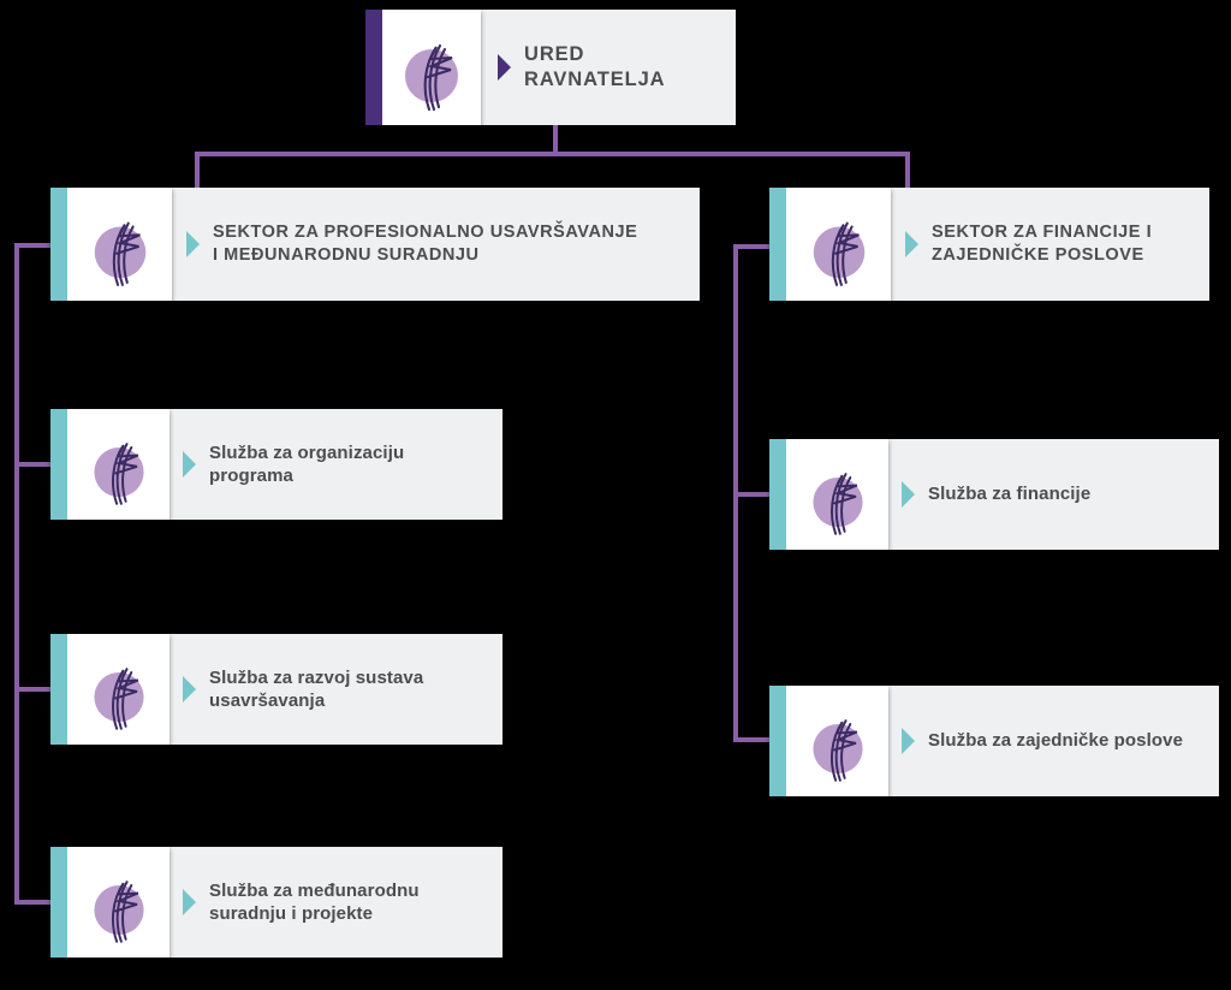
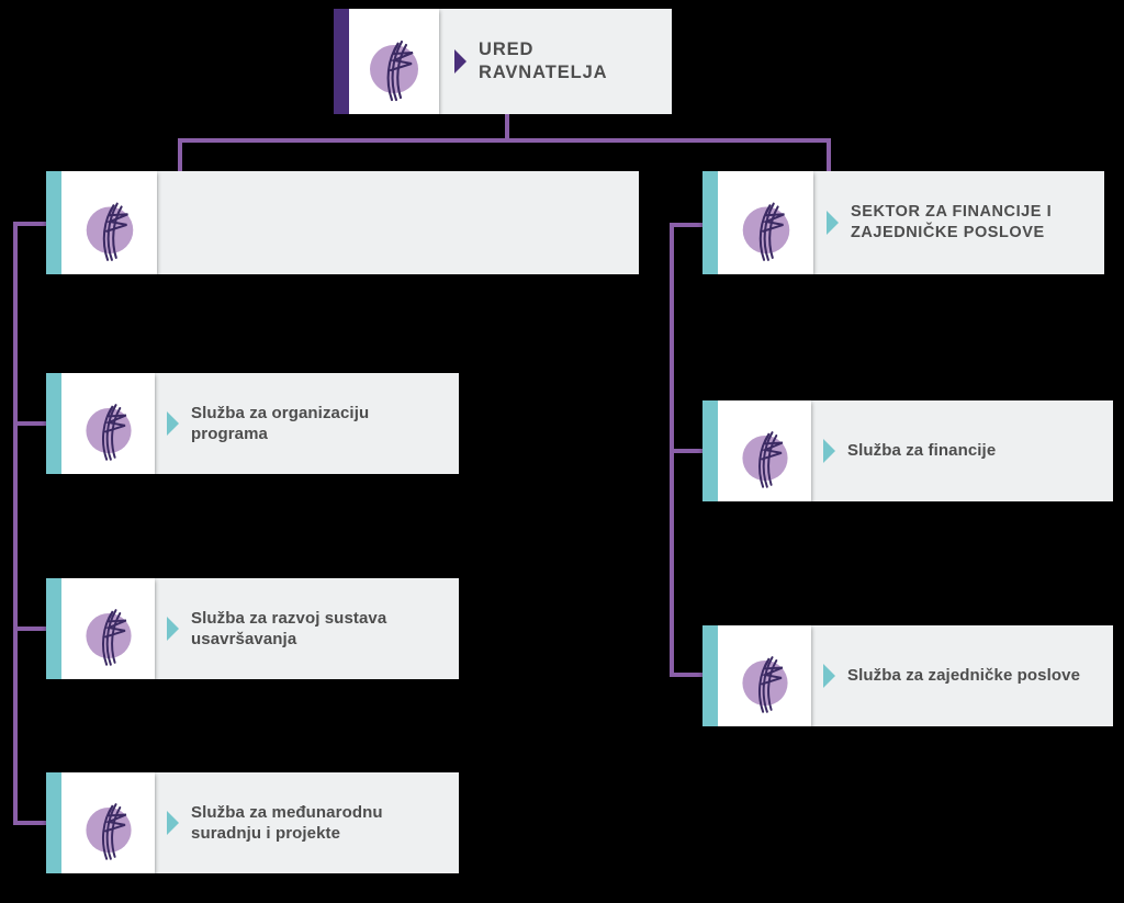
  URED RAVNATELJA
- SEKTOR ZA PROFESIONALNO USAVRŠAVANJE
- I MEĐUNARODNU SURADNJU
  SEKTOR ZA FINANCIJE I
  ZAJEDNIČKE POSLOVE
  Služba za organizaciju
  programa
  Služba za razvoj sustava
  usavršavanja
  Služba za međunarodnu
  suradnju i projekte
  Služba za financije
  Služba za zajedničke poslove
